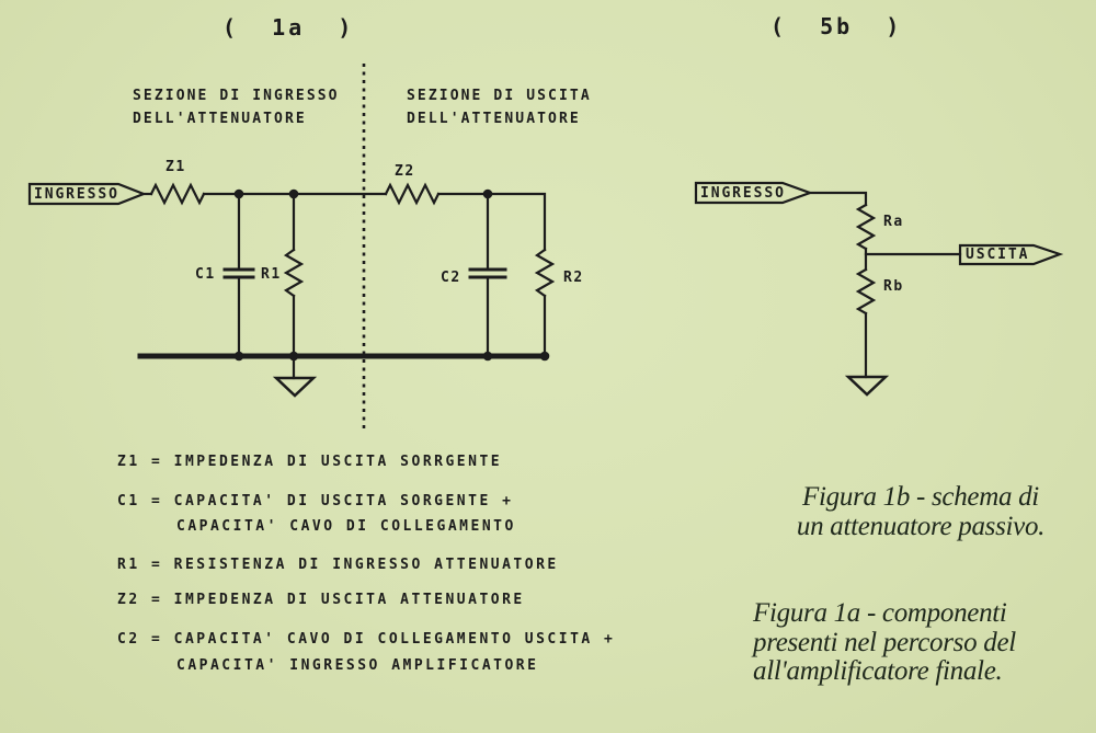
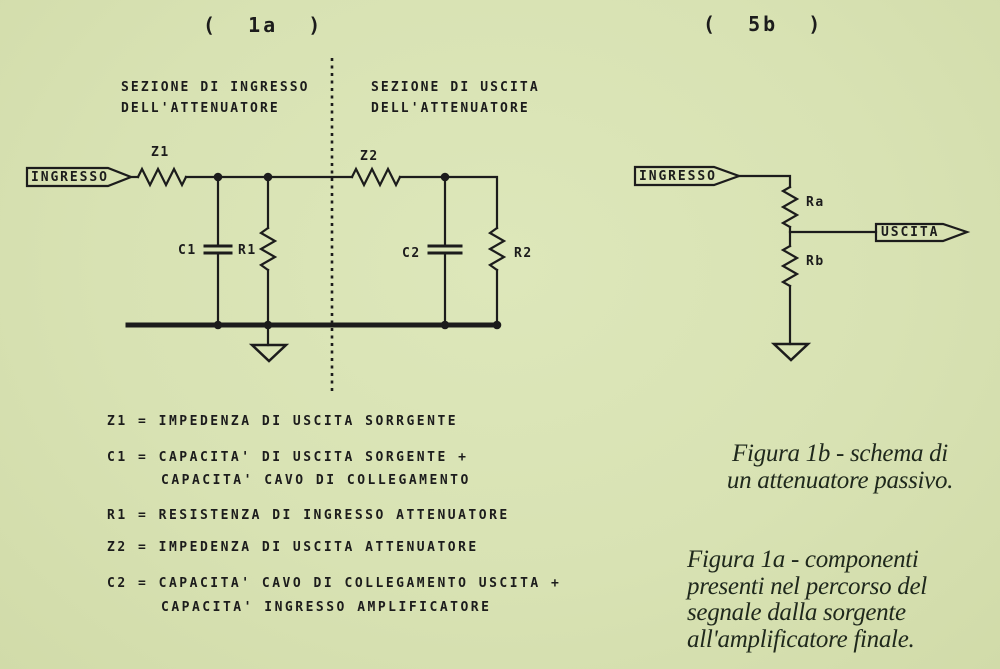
  ( 1a )
  ( 5b )
  SEZIONE DI INGRESSO
  DELL'ATTENUATORE
  SEZIONE DI USCITA
  DELL'ATTENUATORE
  INGRESSO
  INGRESSO
  USCITA
  Z1
  Z2
  C1
  R1
  C2
  R2
  Ra
  Rb
  Z1 = IMPEDENZA DI USCITA SORRGENTE
  C1 = CAPACITA' DI USCITA SORGENTE +
  CAPACITA' CAVO DI COLLEGAMENTO
  R1 = RESISTENZA DI INGRESSO ATTENUATORE
  Z2 = IMPEDENZA DI USCITA ATTENUATORE
  C2 = CAPACITA' CAVO DI COLLEGAMENTO USCITA +
  CAPACITA' INGRESSO AMPLIFICATORE
  Figura 1b - schema di
  un attenuatore passivo.
  Figura 1a - componenti
  presenti nel percorso del
+ segnale dalla sorgente
  all'amplificatore finale.
